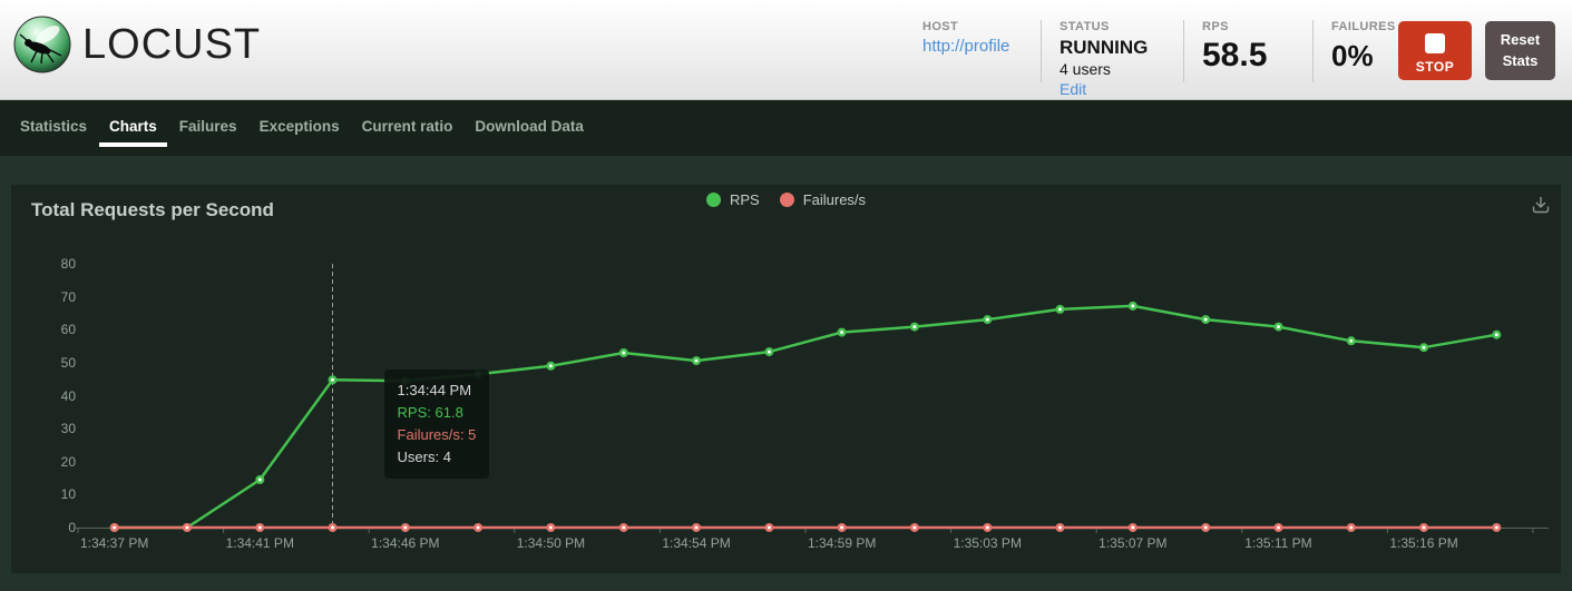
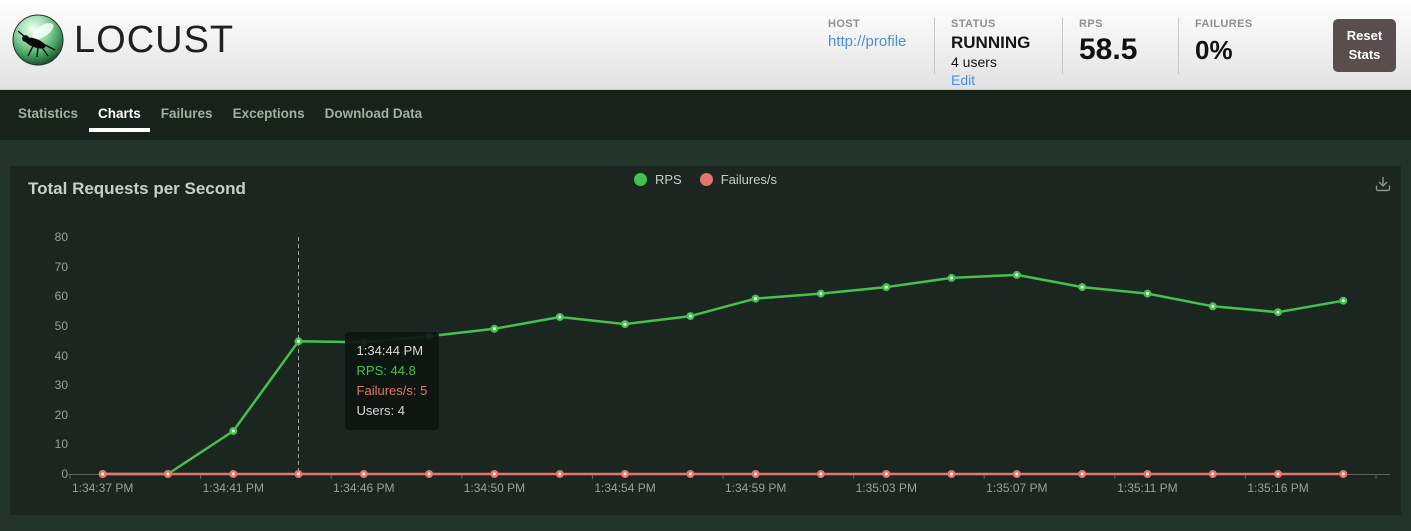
  LOCUST
  HOST
  http://profile
  STATUS
  RUNNING
  4 users
  Edit
  RPS
  58.5
  FAILURES
  0%
- STOP
  Reset Stats
  Statistics
  Charts
  Failures
  Exceptions
- Current ratio
  Download Data
  0
  10
  20
  30
  40
  50
  60
  70
  80
  1:34:37 PM
  1:34:41 PM
  1:34:46 PM
  1:34:50 PM
  1:34:54 PM
  1:34:59 PM
  1:35:03 PM
  1:35:07 PM
  1:35:11 PM
  1:35:16 PM
  1:34:44 PM
- RPS: 61.8
+ RPS: 44.8
  Failures/s: 5
  Users: 4
  Total Requests per Second
  RPS
  Failures/s
